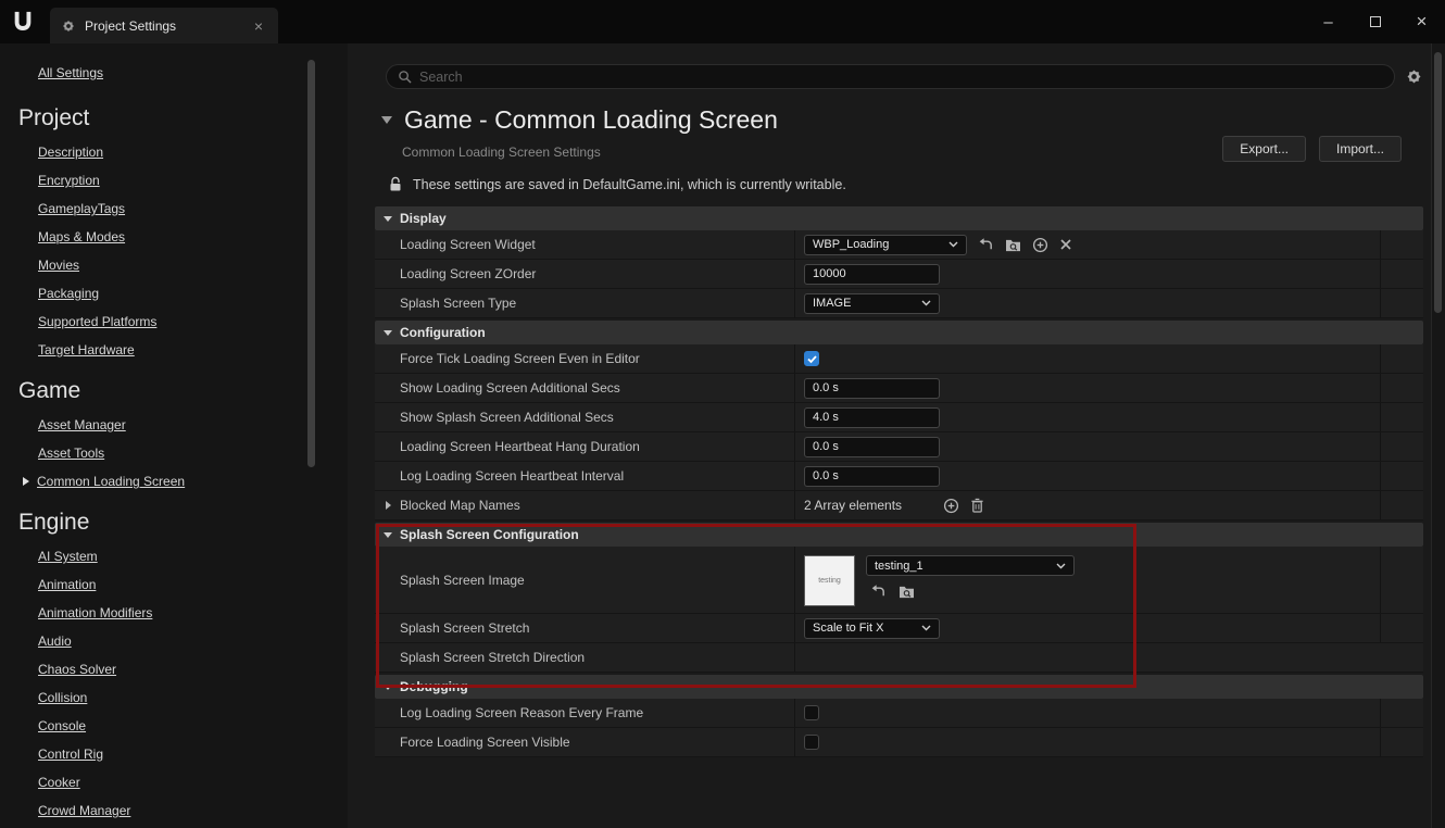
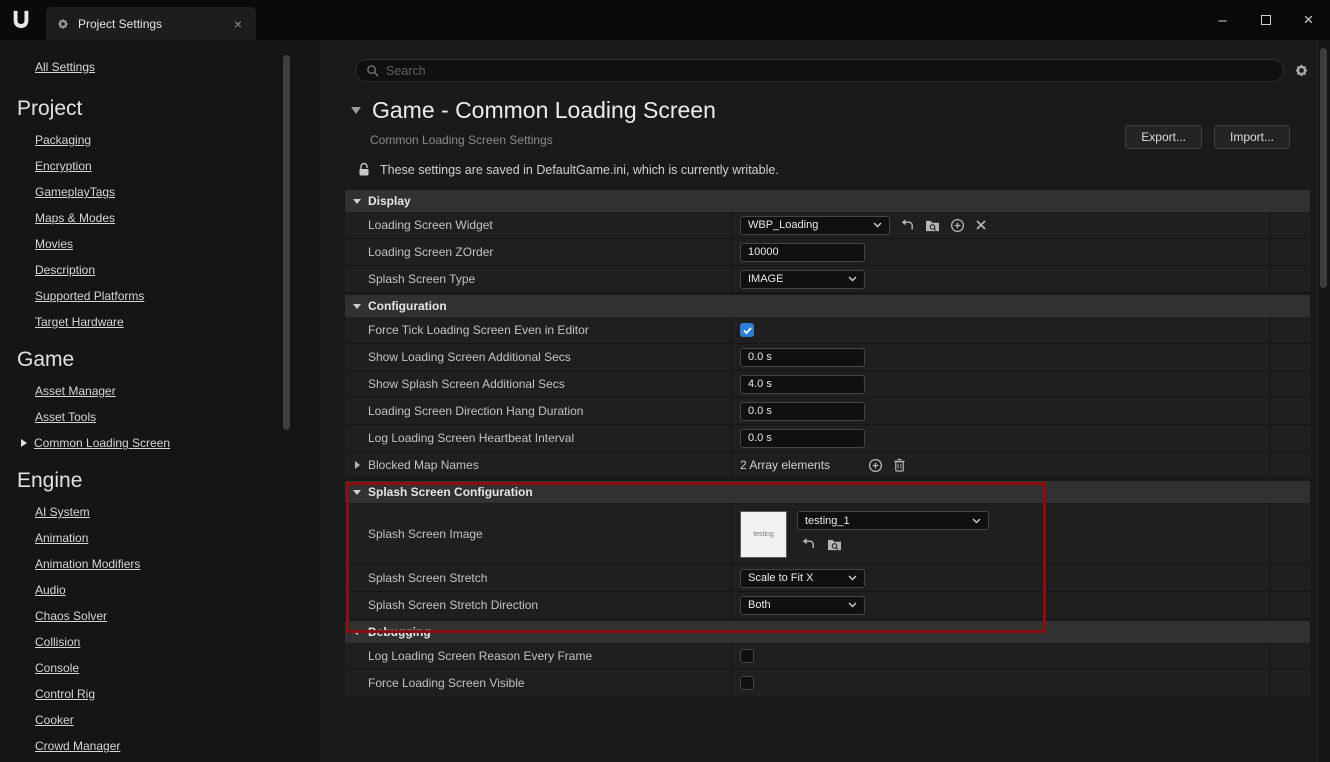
  Project Settings
  ×
  –
  ×
  All Settings
  Project
- Description
+ Packaging
  Encryption
  GameplayTags
  Maps & Modes
  Movies
- Packaging
+ Description
  Supported Platforms
  Target Hardware
  Game
  Asset Manager
  Asset Tools
  Common Loading Screen
  Engine
  AI System
  Animation
  Animation Modifiers
  Audio
  Chaos Solver
  Collision
  Console
  Control Rig
  Cooker
  Crowd Manager
  Search
  Game - Common Loading Screen
  Common Loading Screen Settings
  Export...
  Import...
  These settings are saved in DefaultGame.ini, which is currently writable.
  Display
  Loading Screen Widget
  WBP_Loading
  Loading Screen ZOrder
  10000
  Splash Screen Type
  IMAGE
  Configuration
  Force Tick Loading Screen Even in Editor
  Show Loading Screen Additional Secs
  0.0 s
  Show Splash Screen Additional Secs
  4.0 s
- Loading Screen Heartbeat Hang Duration
+ Loading Screen Direction Hang Duration
  0.0 s
  Log Loading Screen Heartbeat Interval
  0.0 s
  Blocked Map Names
  2 Array elements
  Splash Screen Configuration
  Splash Screen Image
  testing_1
  Splash Screen Stretch
  Scale to Fit X
  Splash Screen Stretch Direction
+ Both
  Debugging
  Log Loading Screen Reason Every Frame
  Force Loading Screen Visible
